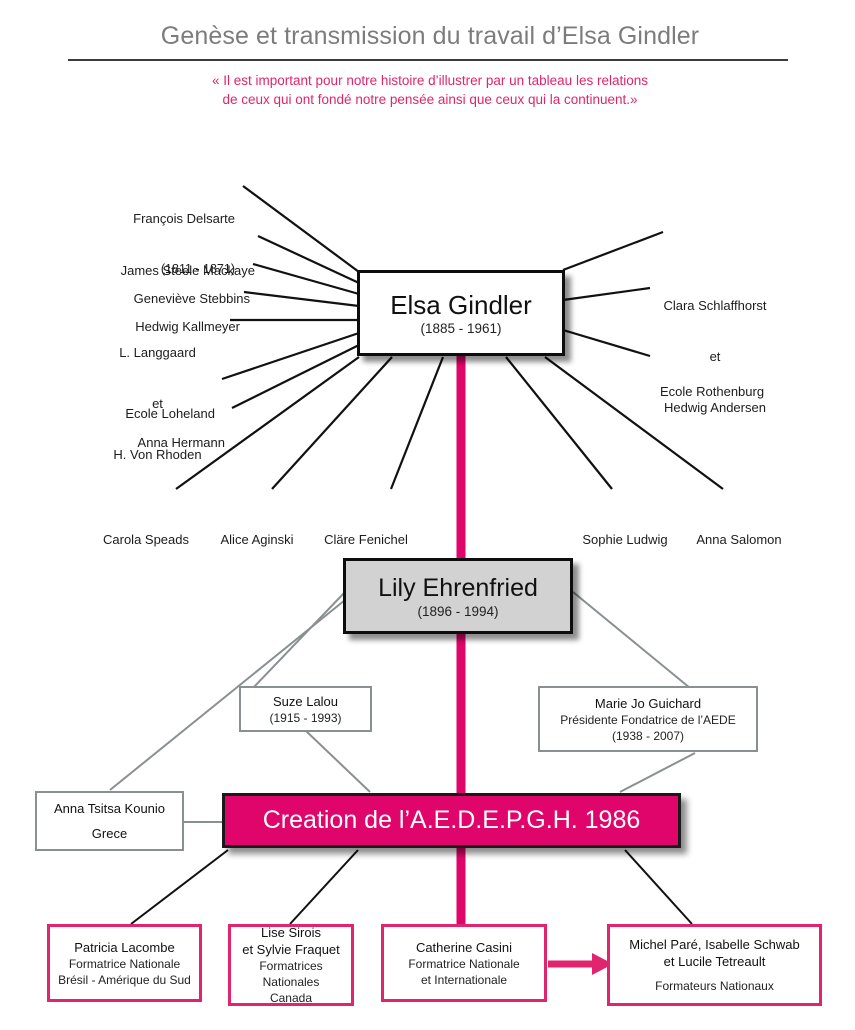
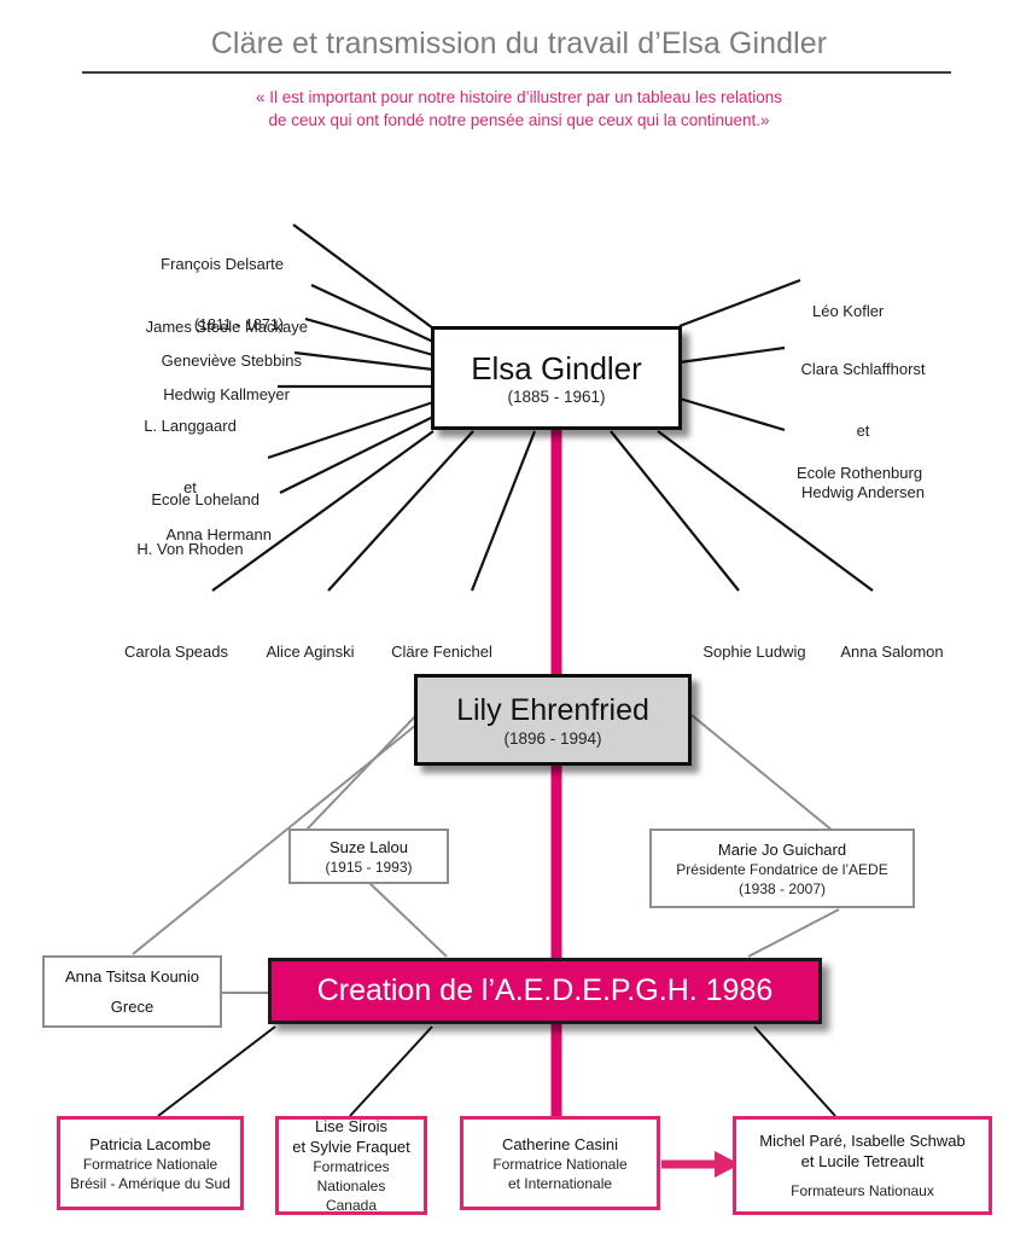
- Genèse et transmission du travail d’Elsa Gindler
+ Cläre et transmission du travail d’Elsa Gindler
  « Il est important pour notre histoire d’illustrer par un tableau les relations
  de ceux qui ont fondé notre pensée ainsi que ceux qui la continuent.»
  François Delsarte
  (1811 - 1871)
  James Steele Mackaye
  Geneviève Stebbins
  Hedwig Kallmeyer
  L. Langgaard
  et
  H. Von Rhoden
  Ecole Loheland
  Anna Hermann
+ Léo Kofler
  Clara Schlaffhorst
  et
  Hedwig Andersen
  Ecole Rothenburg
  Elsa Gindler
  (1885 - 1961)
  Carola Speads
  Alice Aginski
  Cläre Fenichel
  Sophie Ludwig
  Anna Salomon
  Lily Ehrenfried
  (1896 - 1994)
  Suze Lalou
  (1915 - 1993)
  Marie Jo Guichard
  Présidente Fondatrice de l’AEDE
  (1938 - 2007)
  Anna Tsitsa Kounio
  Grece
  Creation de l’A.E.D.E.P.G.H. 1986
  Patricia Lacombe
  Formatrice Nationale
  Brésil - Amérique du Sud
  Lise Sirois
  et Sylvie Fraquet
  Formatrices Nationales
  Canada
  Catherine Casini
  Formatrice Nationale
  et Internationale
  Michel Paré, Isabelle Schwab
  et Lucile Tetreault
  Formateurs Nationaux
